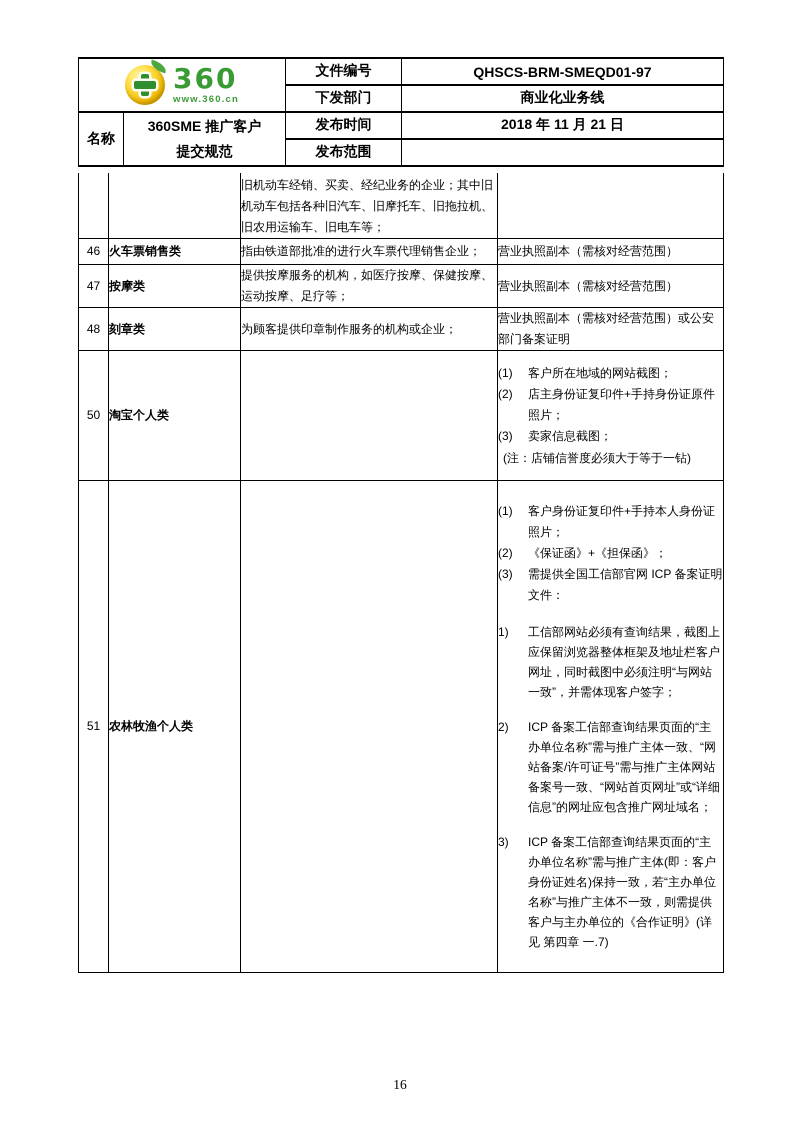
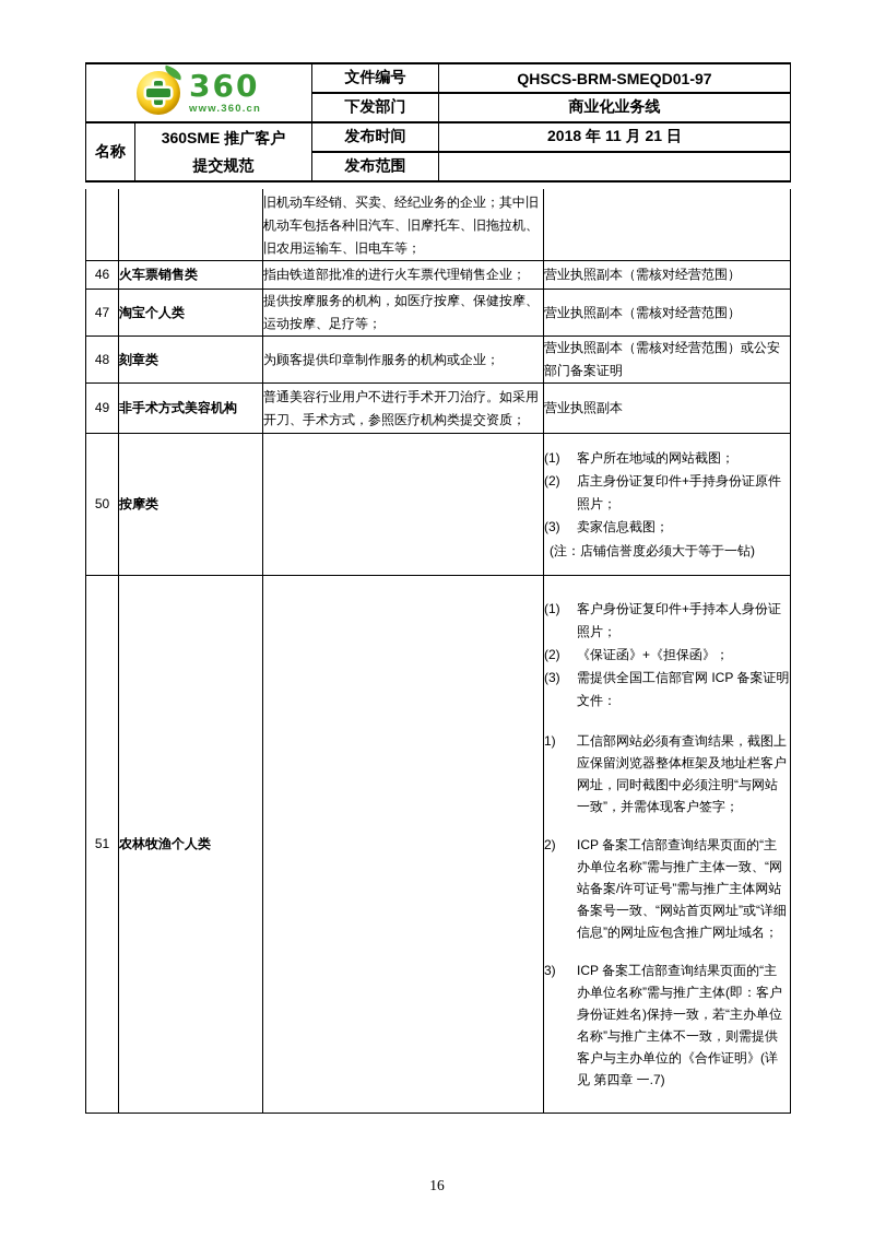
  360 www.360.cn	文件编号	QHSCS-BRM-SMEQD01-97
  下发部门	商业化业务线
  名称	360SME 推广客户 提交规范	发布时间	2018 年 11 月 21 日
  发布范围
  		旧机动车经销、买卖、经纪业务的企业；其中旧机动车包括各种旧汽车、旧摩托车、旧拖拉机、旧农用运输车、旧电车等；
  46	火车票销售类	指由铁道部批准的进行火车票代理销售企业；	营业执照副本（需核对经营范围）
- 47	按摩类	提供按摩服务的机构，如医疗按摩、保健按摩、运动按摩、足疗等；	营业执照副本（需核对经营范围）
+ 47	淘宝个人类	提供按摩服务的机构，如医疗按摩、保健按摩、运动按摩、足疗等；	营业执照副本（需核对经营范围）
  48	刻章类	为顾客提供印章制作服务的机构或企业；	营业执照副本（需核对经营范围）或公安部门备案证明
+ 49	非手术方式美容机构	普通美容行业用户不进行手术开刀治疗。如采用开刀、手术方式，参照医疗机构类提交资质；	营业执照副本
- 50	淘宝个人类		(1) 客户所在地域的网站截图； (2) 店主身份证复印件+手持身份证原件照片； (3) 卖家信息截图； (注：店铺信誉度必须大于等于一钻)
+ 50	按摩类		(1) 客户所在地域的网站截图； (2) 店主身份证复印件+手持身份证原件照片； (3) 卖家信息截图； (注：店铺信誉度必须大于等于一钻)
  51	农林牧渔个人类		(1) 客户身份证复印件+手持本人身份证照片； (2) 《保证函》+《担保函》； (3) 需提供全国工信部官网 ICP 备案证明文件： 1) 工信部网站必须有查询结果，截图上应保留浏览器整体框架及地址栏客户网址，同时截图中必须注明“与网站一致”，并需体现客户签字； 2) ICP 备案工信部查询结果页面的“主办单位名称”需与推广主体一致、“网站备案/许可证号”需与推广主体网站备案号一致、“网站首页网址”或“详细信息”的网址应包含推广网址域名； 3) ICP 备案工信部查询结果页面的“主办单位名称”需与推广主体(即：客户身份证姓名)保持一致，若“主办单位名称”与推广主体不一致，则需提供客户与主办单位的《合作证明》(详见 第四章 一.7)
  16
